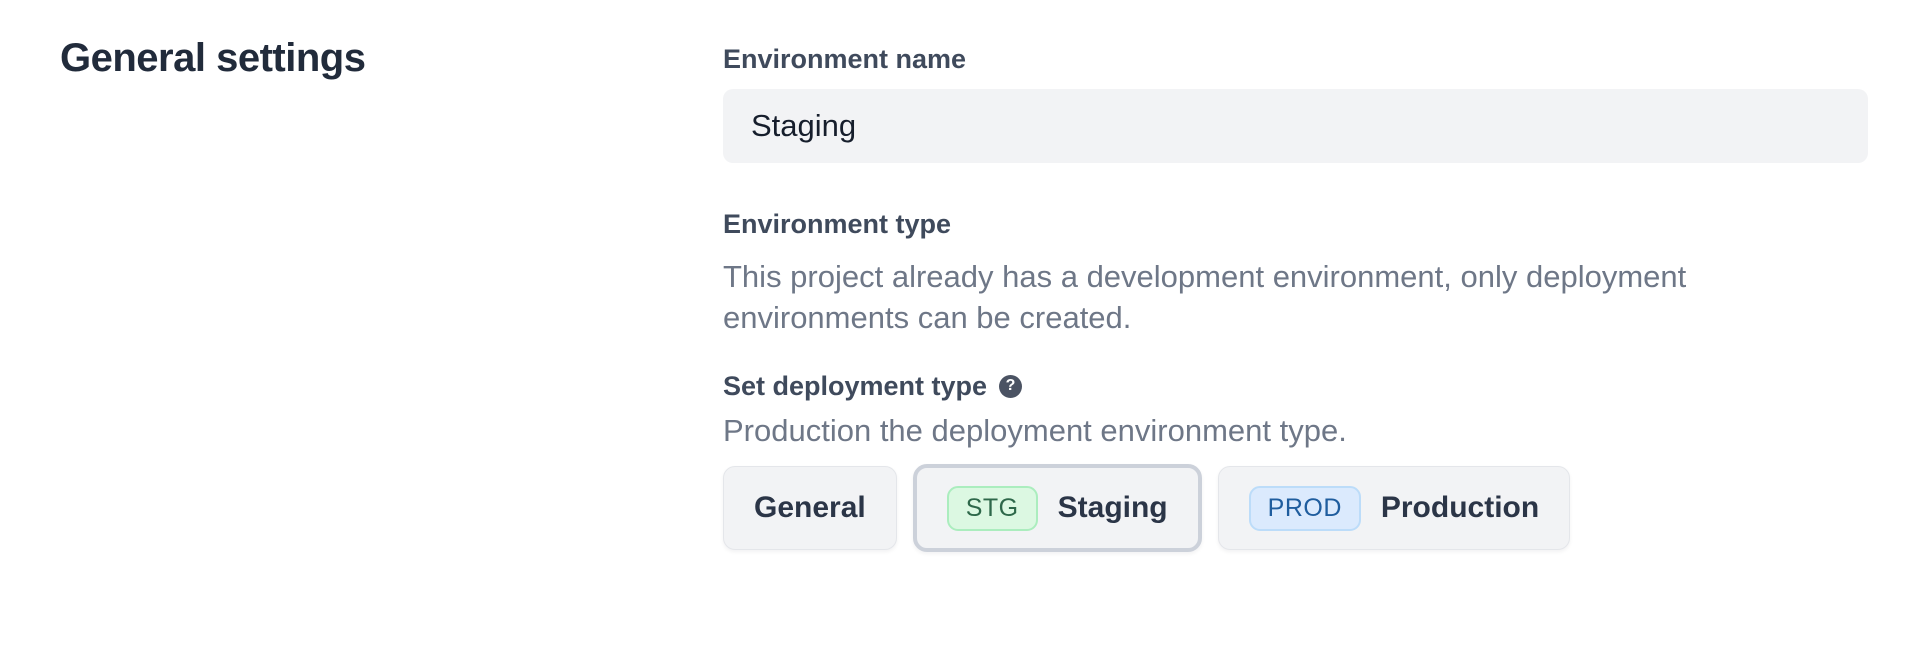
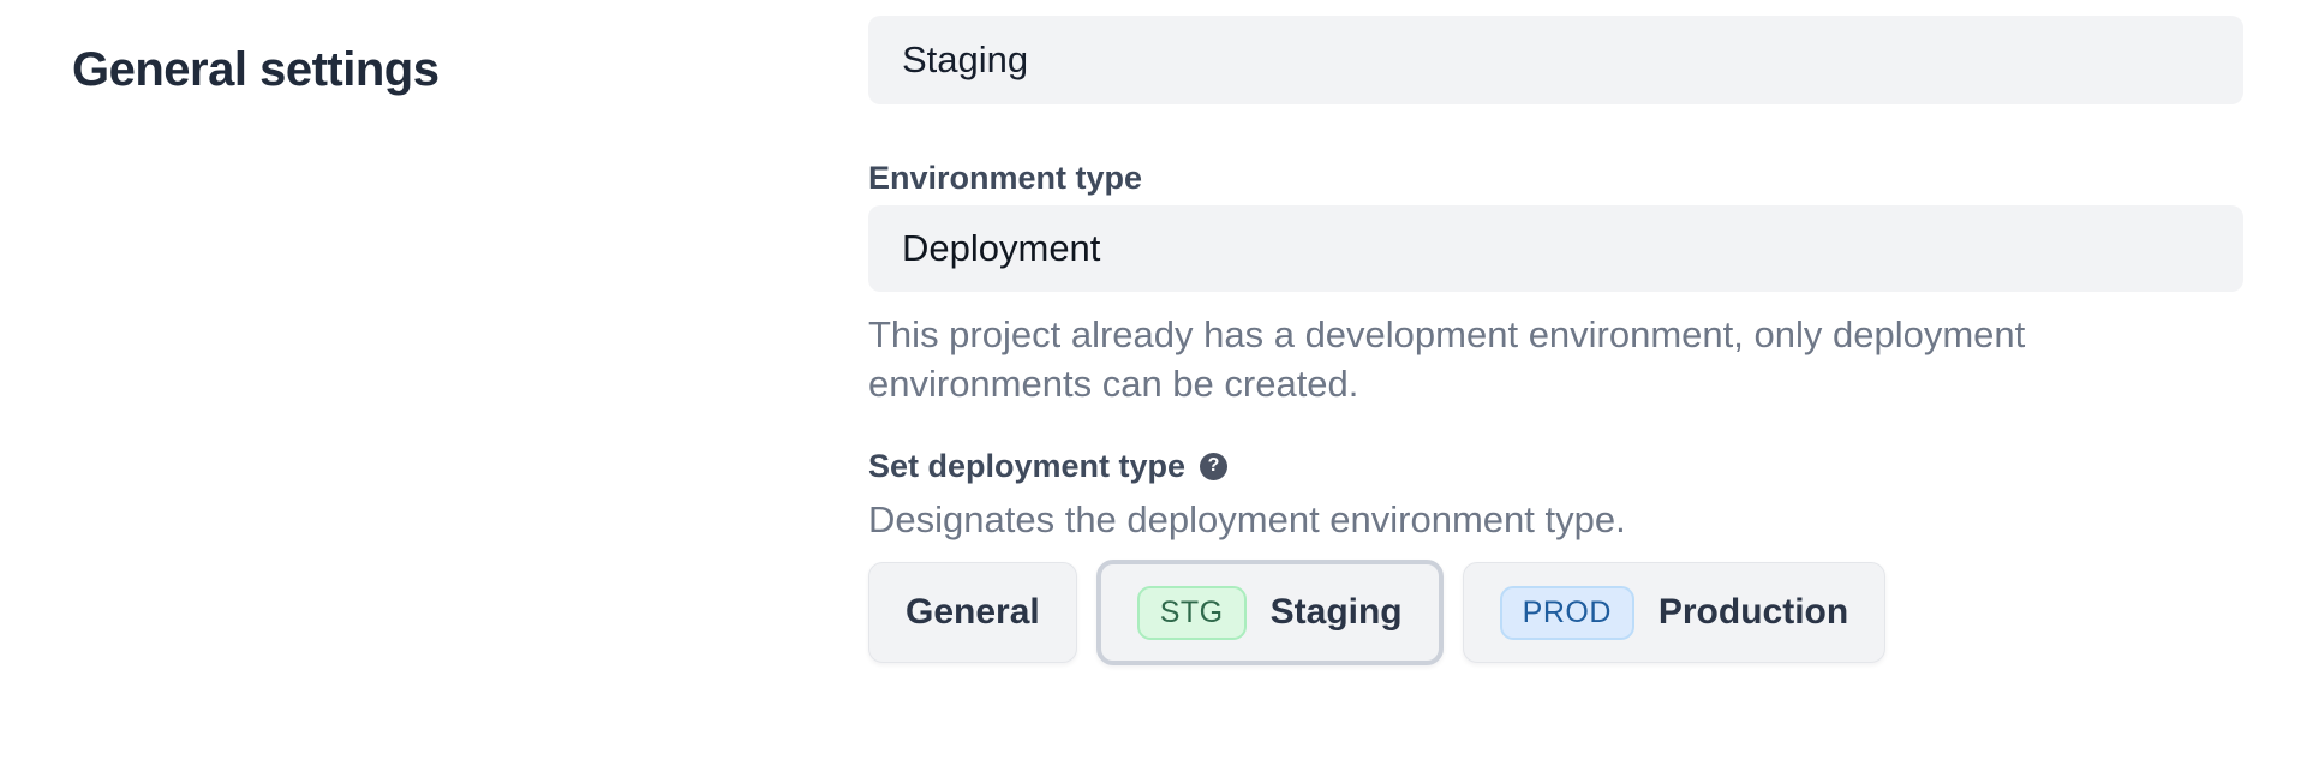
  General settings
- Environment name
  Staging
  Environment type
+ Deployment
  This project already has a development environment, only deployment environments can be created.
  Set deployment type
  ?
- Production the deployment environment type.
+ Designates the deployment environment type.
  General
  STG
  Staging
  PROD
  Production
